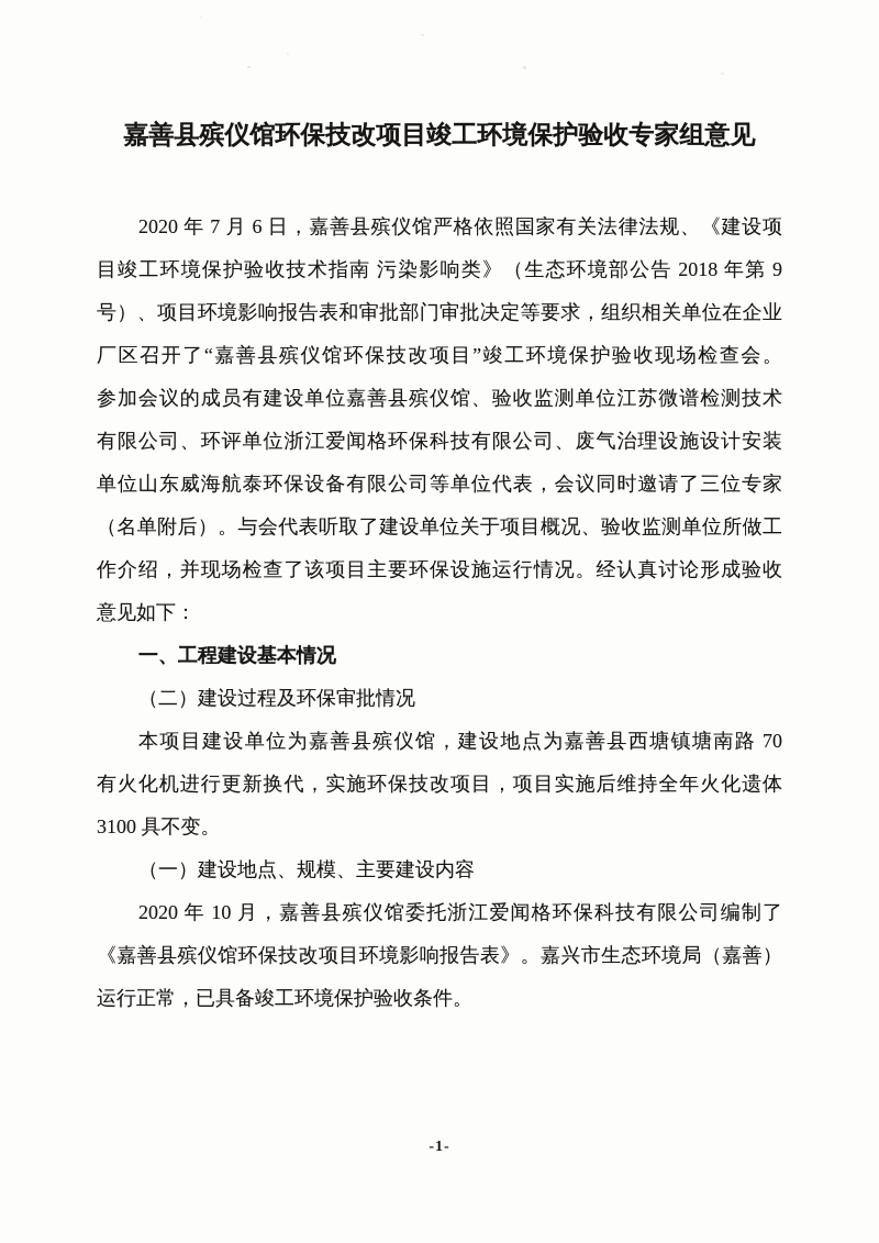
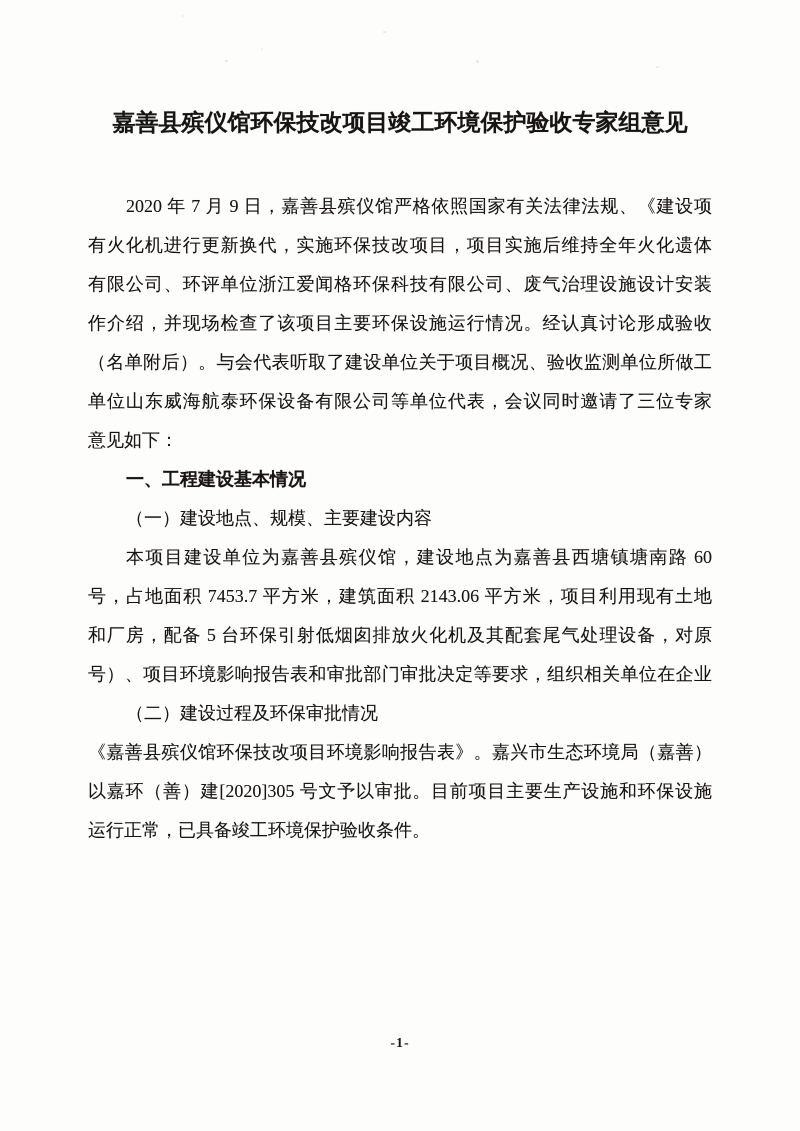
  嘉善县殡仪馆环保技改项目竣工环境保护验收专家组意见
- 2020 年 7 月 6 日，嘉善县殡仪馆严格依照国家有关法律法规、《建设项
+ 2020 年 7 月 9 日，嘉善县殡仪馆严格依照国家有关法律法规、《建设项
- 目竣工环境保护验收技术指南 污染影响类》（生态环境部公告 2018 年第 9
- 号）、项目环境影响报告表和审批部门审批决定等要求，组织相关单位在企业
+ 有火化机进行更新换代，实施环保技改项目，项目实施后维持全年火化遗体
- 厂区召开了“嘉善县殡仪馆环保技改项目”竣工环境保护验收现场检查会。
- 参加会议的成员有建设单位嘉善县殡仪馆、验收监测单位江苏微谱检测技术
  有限公司、环评单位浙江爱闻格环保科技有限公司、废气治理设施设计安装
- 单位山东威海航泰环保设备有限公司等单位代表，会议同时邀请了三位专家
+ 作介绍，并现场检查了该项目主要环保设施运行情况。经认真讨论形成验收
  （名单附后）。与会代表听取了建设单位关于项目概况、验收监测单位所做工
- 作介绍，并现场检查了该项目主要环保设施运行情况。经认真讨论形成验收
+ 单位山东威海航泰环保设备有限公司等单位代表，会议同时邀请了三位专家
  意见如下：
  一、工程建设基本情况
- （二）建设过程及环保审批情况
+ （一）建设地点、规模、主要建设内容
- 本项目建设单位为嘉善县殡仪馆，建设地点为嘉善县西塘镇塘南路 70
+ 本项目建设单位为嘉善县殡仪馆，建设地点为嘉善县西塘镇塘南路 60
+ 号，占地面积 7453.7 平方米，建筑面积 2143.06 平方米，项目利用现有土地
+ 和厂房，配备 5 台环保引射低烟囱排放火化机及其配套尾气处理设备，对原
- 有火化机进行更新换代，实施环保技改项目，项目实施后维持全年火化遗体
+ 号）、项目环境影响报告表和审批部门审批决定等要求，组织相关单位在企业
- 3100 具不变。
- （一）建设地点、规模、主要建设内容
+ （二）建设过程及环保审批情况
- 2020 年 10 月，嘉善县殡仪馆委托浙江爱闻格环保科技有限公司编制了
  《嘉善县殡仪馆环保技改项目环境影响报告表》。嘉兴市生态环境局（嘉善）
+ 以嘉环（善）建[2020]305 号文予以审批。目前项目主要生产设施和环保设施
  运行正常，已具备竣工环境保护验收条件。
  -1-
